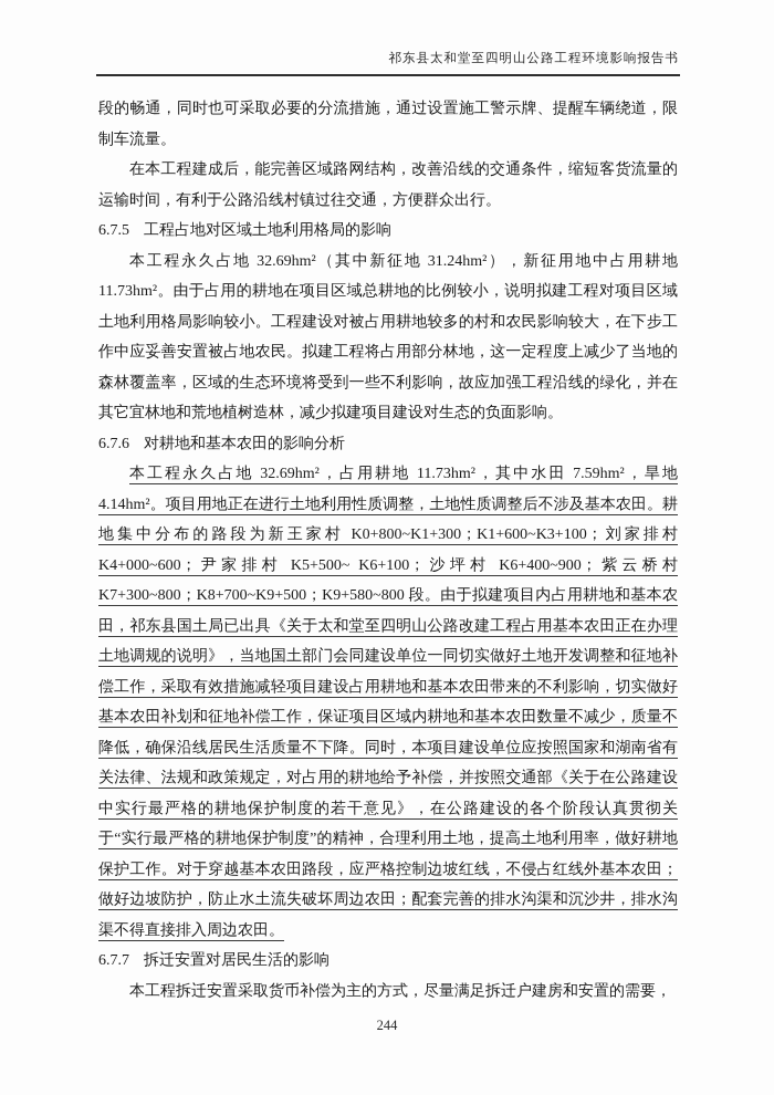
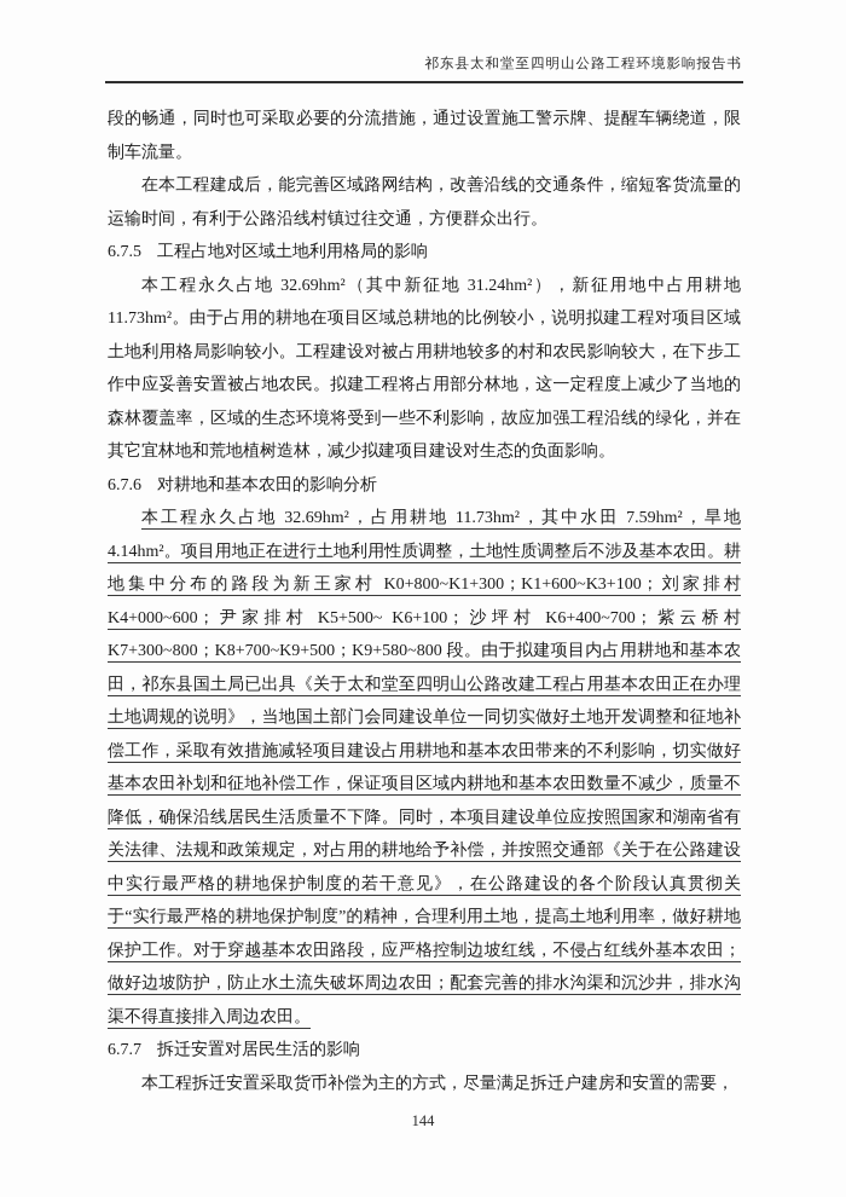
  祁东县太和堂至四明山公路工程环境影响报告书
  段的畅通，同时也可采取必要的分流措施，通过设置施工警示牌、提醒车辆绕道，限制车流量。
  在本工程建成后，能完善区域路网结构，改善沿线的交通条件，缩短客货流量的运输时间，有利于公路沿线村镇过往交通，方便群众出行。
  6.7.5 工程占地对区域土地利用格局的影响
  本工程永久占地 32.69hm²（其中新征地 31.24hm²），新征用地中占用耕地11.73hm²。由于占用的耕地在项目区域总耕地的比例较小，说明拟建工程对项目区域土地利用格局影响较小。工程建设对被占用耕地较多的村和农民影响较大，在下步工作中应妥善安置被占地农民。拟建工程将占用部分林地，这一定程度上减少了当地的森林覆盖率，区域的生态环境将受到一些不利影响，故应加强工程沿线的绿化，并在其它宜林地和荒地植树造林，减少拟建项目建设对生态的负面影响。
  6.7.6 对耕地和基本农田的影响分析
- 本工程永久占地 32.69hm²，占用耕地 11.73hm²，其中水田 7.59hm²，旱地4.14hm²。项目用地正在进行土地利用性质调整，土地性质调整后不涉及基本农田。耕地集中分布的路段为新王家村 K0+800~K1+300；K1+600~K3+100；刘家排村K4+000~600；尹家排村 K5+500~ K6+100；沙坪村 K6+400~900；紫云桥村K7+300~800；K8+700~K9+500；K9+580~800 段。由于拟建项目内占用耕地和基本农田，祁东县国土局已出具《关于太和堂至四明山公路改建工程占用基本农田正在办理土地调规的说明》，当地国土部门会同建设单位一同切实做好土地开发调整和征地补偿工作，采取有效措施减轻项目建设占用耕地和基本农田带来的不利影响，切实做好基本农田补划和征地补偿工作，保证项目区域内耕地和基本农田数量不减少，质量不降低，确保沿线居民生活质量不下降。同时，本项目建设单位应按照国家和湖南省有关法律、法规和政策规定，对占用的耕地给予补偿，并按照交通部《关于在公路建设中实行最严格的耕地保护制度的若干意见》，在公路建设的各个阶段认真贯彻关于“实行最严格的耕地保护制度”的精神，合理利用土地，提高土地利用率，做好耕地保护工作。对于穿越基本农田路段，应严格控制边坡红线，不侵占红线外基本农田；做好边坡防护，防止水土流失破坏周边农田；配套完善的排水沟渠和沉沙井，排水沟渠不得直接排入周边农田。
+ 本工程永久占地 32.69hm²，占用耕地 11.73hm²，其中水田 7.59hm²，旱地4.14hm²。项目用地正在进行土地利用性质调整，土地性质调整后不涉及基本农田。耕地集中分布的路段为新王家村 K0+800~K1+300；K1+600~K3+100；刘家排村K4+000~600；尹家排村 K5+500~ K6+100；沙坪村 K6+400~700；紫云桥村K7+300~800；K8+700~K9+500；K9+580~800 段。由于拟建项目内占用耕地和基本农田，祁东县国土局已出具《关于太和堂至四明山公路改建工程占用基本农田正在办理土地调规的说明》，当地国土部门会同建设单位一同切实做好土地开发调整和征地补偿工作，采取有效措施减轻项目建设占用耕地和基本农田带来的不利影响，切实做好基本农田补划和征地补偿工作，保证项目区域内耕地和基本农田数量不减少，质量不降低，确保沿线居民生活质量不下降。同时，本项目建设单位应按照国家和湖南省有关法律、法规和政策规定，对占用的耕地给予补偿，并按照交通部《关于在公路建设中实行最严格的耕地保护制度的若干意见》，在公路建设的各个阶段认真贯彻关于“实行最严格的耕地保护制度”的精神，合理利用土地，提高土地利用率，做好耕地保护工作。对于穿越基本农田路段，应严格控制边坡红线，不侵占红线外基本农田；做好边坡防护，防止水土流失破坏周边农田；配套完善的排水沟渠和沉沙井，排水沟渠不得直接排入周边农田。
  6.7.7 拆迁安置对居民生活的影响
  本工程拆迁安置采取货币补偿为主的方式，尽量满足拆迁户建房和安置的需要，
- 244
+ 144
